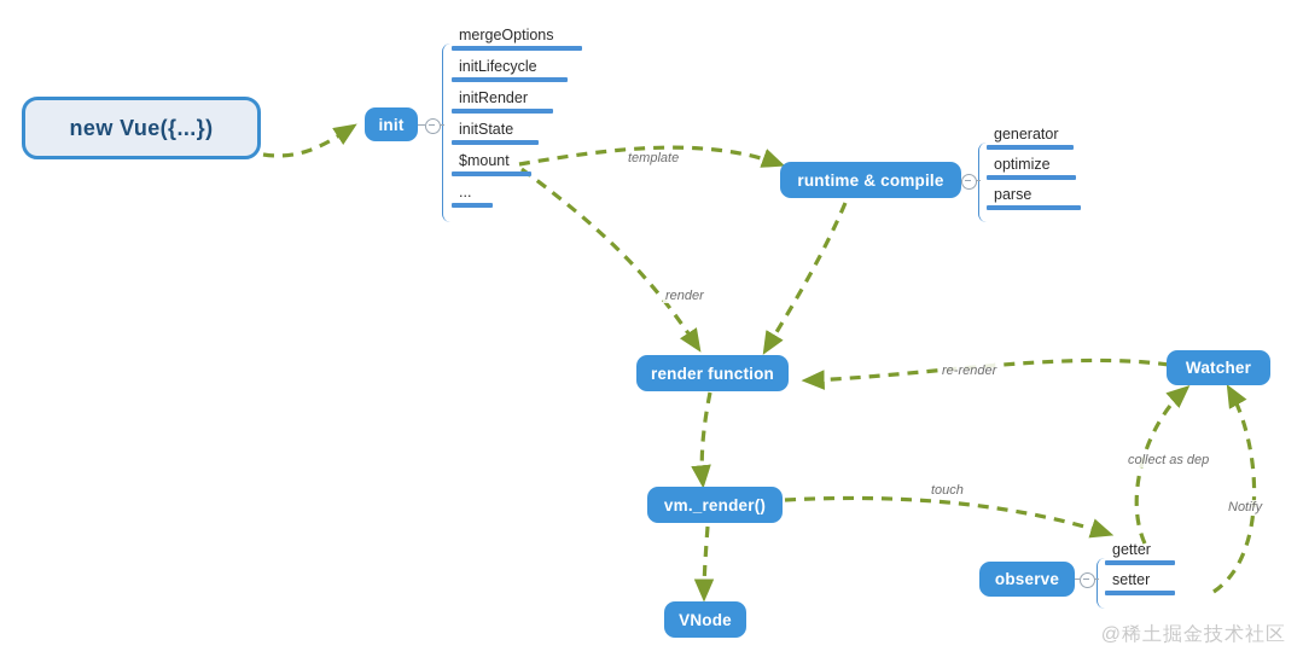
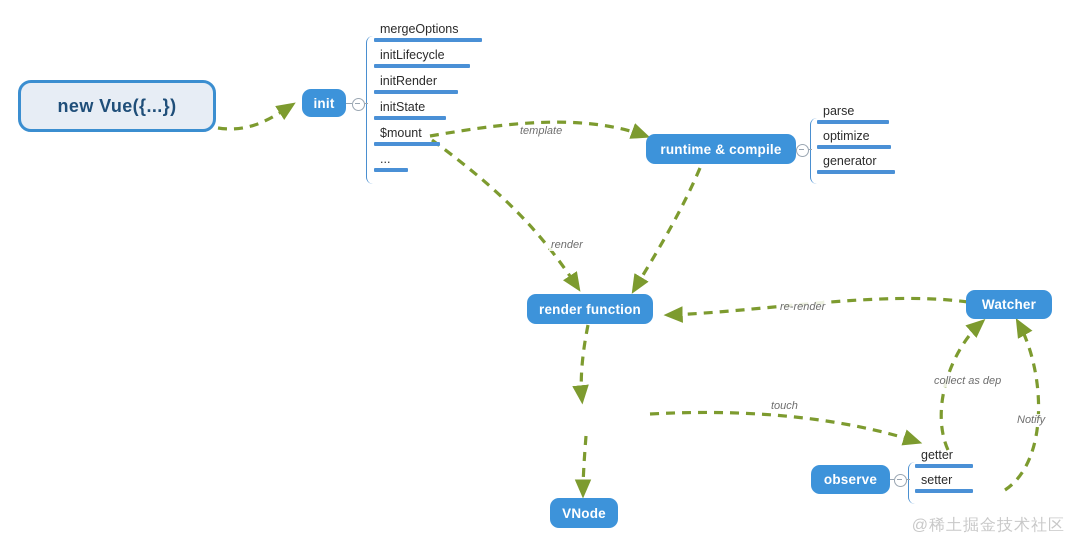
  new Vue({...})
  init
  mergeOptions
  initLifecycle
  initRender
  initState
  $mount
  ...
  runtime & compile
- generator
+ parse
  optimize
- parse
+ generator
  render function
- vm._render()
  VNode
  Watcher
  observe
  getter
  setter
  template
  render
  re-render
  touch
  collect as dep
  Notify
  @稀土掘金技术社区
